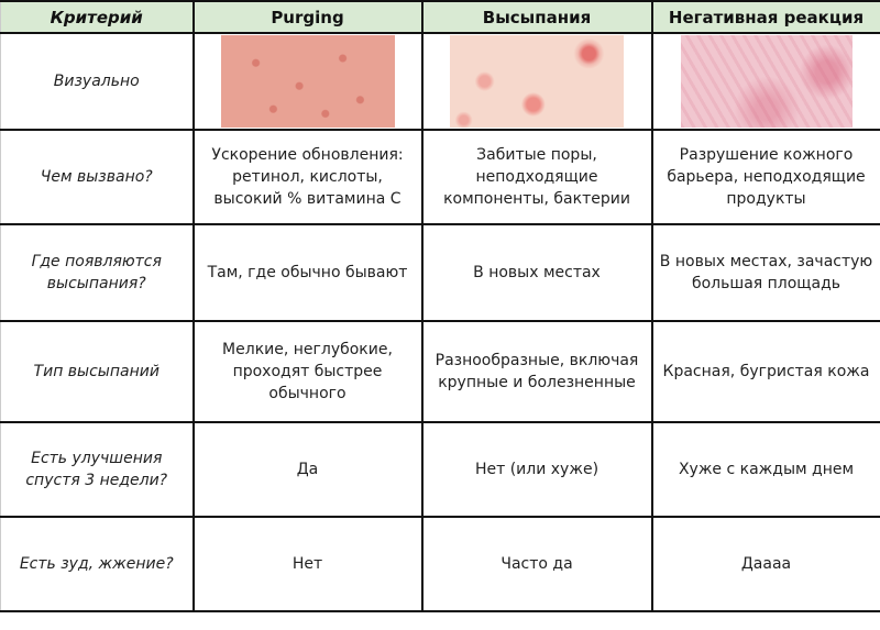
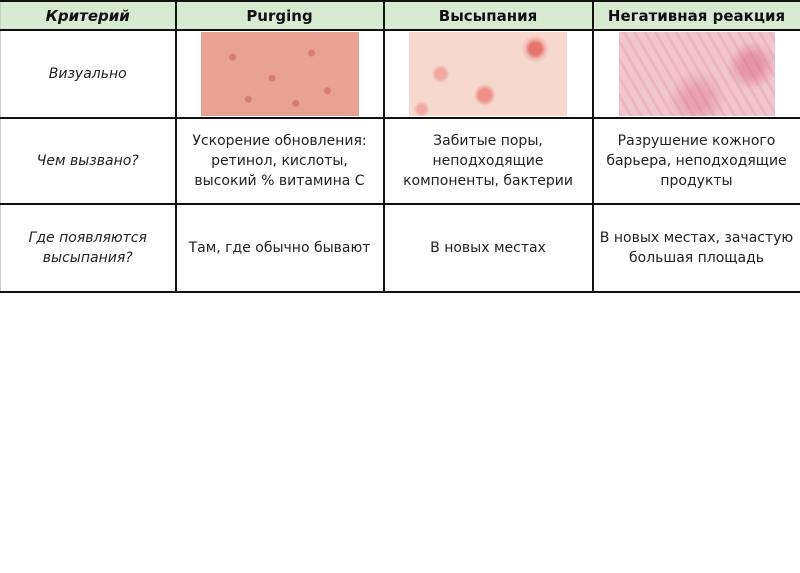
  Критерий	Purging	Высыпания	Негативная реакция
  Визуально
  Чем вызвано?	Ускорение обновления: ретинол, кислоты, высокий % витамина С	Забитые поры, неподходящие компоненты, бактерии	Разрушение кожного барьера, неподходящие продукты
  Где появляются высыпания?	Там, где обычно бывают	В новых местах	В новых местах, зачастую большая площадь
- Тип высыпаний	Мелкие, неглубокие, проходят быстрее обычного	Разнообразные, включая крупные и болезненные	Красная, бугристая кожа
- Есть улучшения спустя 3 недели?	Да	Нет (или хуже)	Хуже с каждым днем
- Есть зуд, жжение?	Нет	Часто да	Даааа
